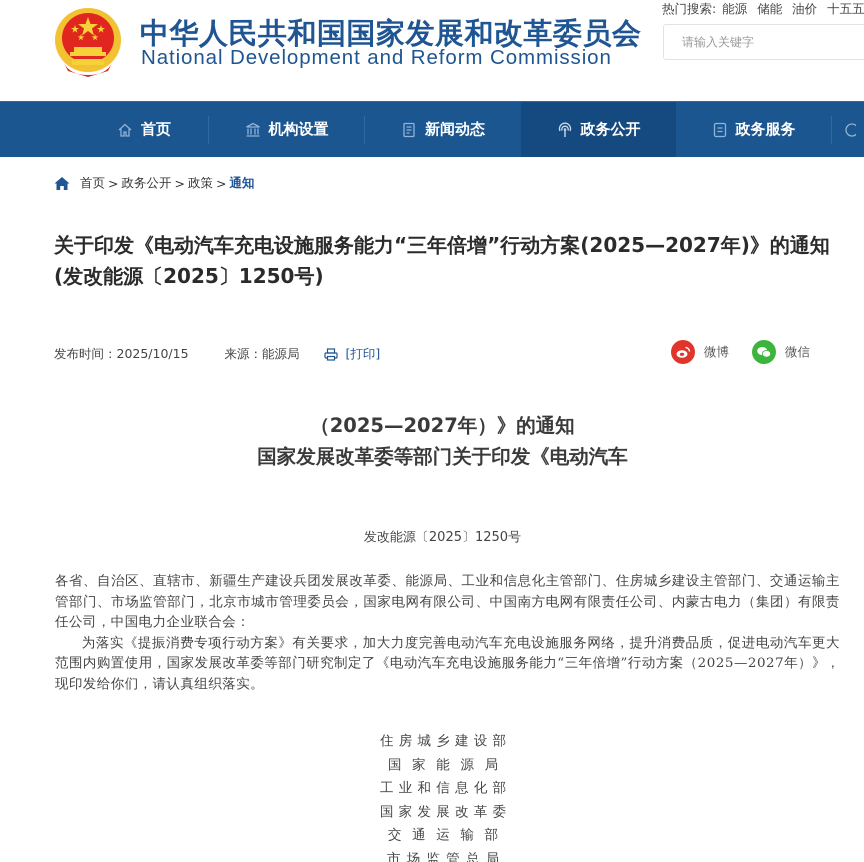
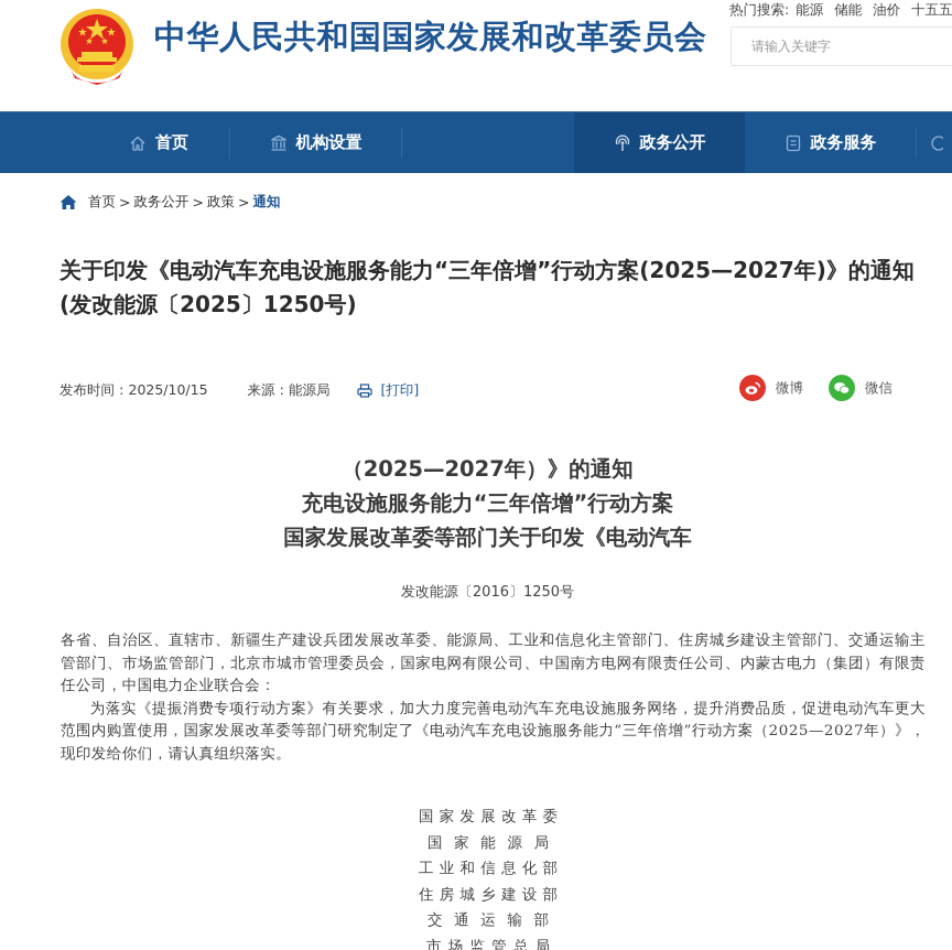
  中华人民共和国国家发展和改革委员会
- National Development and Reform Commission
  热门搜索: 能源 储能 油价 十五五
  请输入关键字
  首页
  机构设置
- 新闻动态
  政务公开
  政务服务
  首页
  >
  政务公开
  >
  政策
  >
  通知
  关于印发《电动汽车充电设施服务能力“三年倍增”行动方案(2025—2027年)》的通知(发改能源〔2025〕1250号)
  发布时间：2025/10/15
  来源：能源局
  [打印]
  微博
  微信
  （2025—2027年）》的通知
+ 充电设施服务能力“三年倍增”行动方案
  国家发展改革委等部门关于印发《电动汽车
- 发改能源〔2025〕1250号
+ 发改能源〔2016〕1250号
  各省、自治区、直辖市、新疆生产建设兵团发展改革委、能源局、工业和信息化主管部门、住房城乡建设主管部门、交通运输主管部门、市场监管部门，北京市城市管理委员会，国家电网有限公司、中国南方电网有限责任公司、内蒙古电力（集团）有限责任公司，中国电力企业联合会：
  为落实《提振消费专项行动方案》有关要求，加大力度完善电动汽车充电设施服务网络，提升消费品质，促进电动汽车更大范围内购置使用，国家发展改革委等部门研究制定了《电动汽车充电设施服务能力“三年倍增”行动方案（2025—2027年）》，现印发给你们，请认真组织落实。
- 住房城乡建设部
+ 国家发展改革委
  国家能源局
  工业和信息化部
- 国家发展改革委
+ 住房城乡建设部
  交通运输部
  市场监管总局
